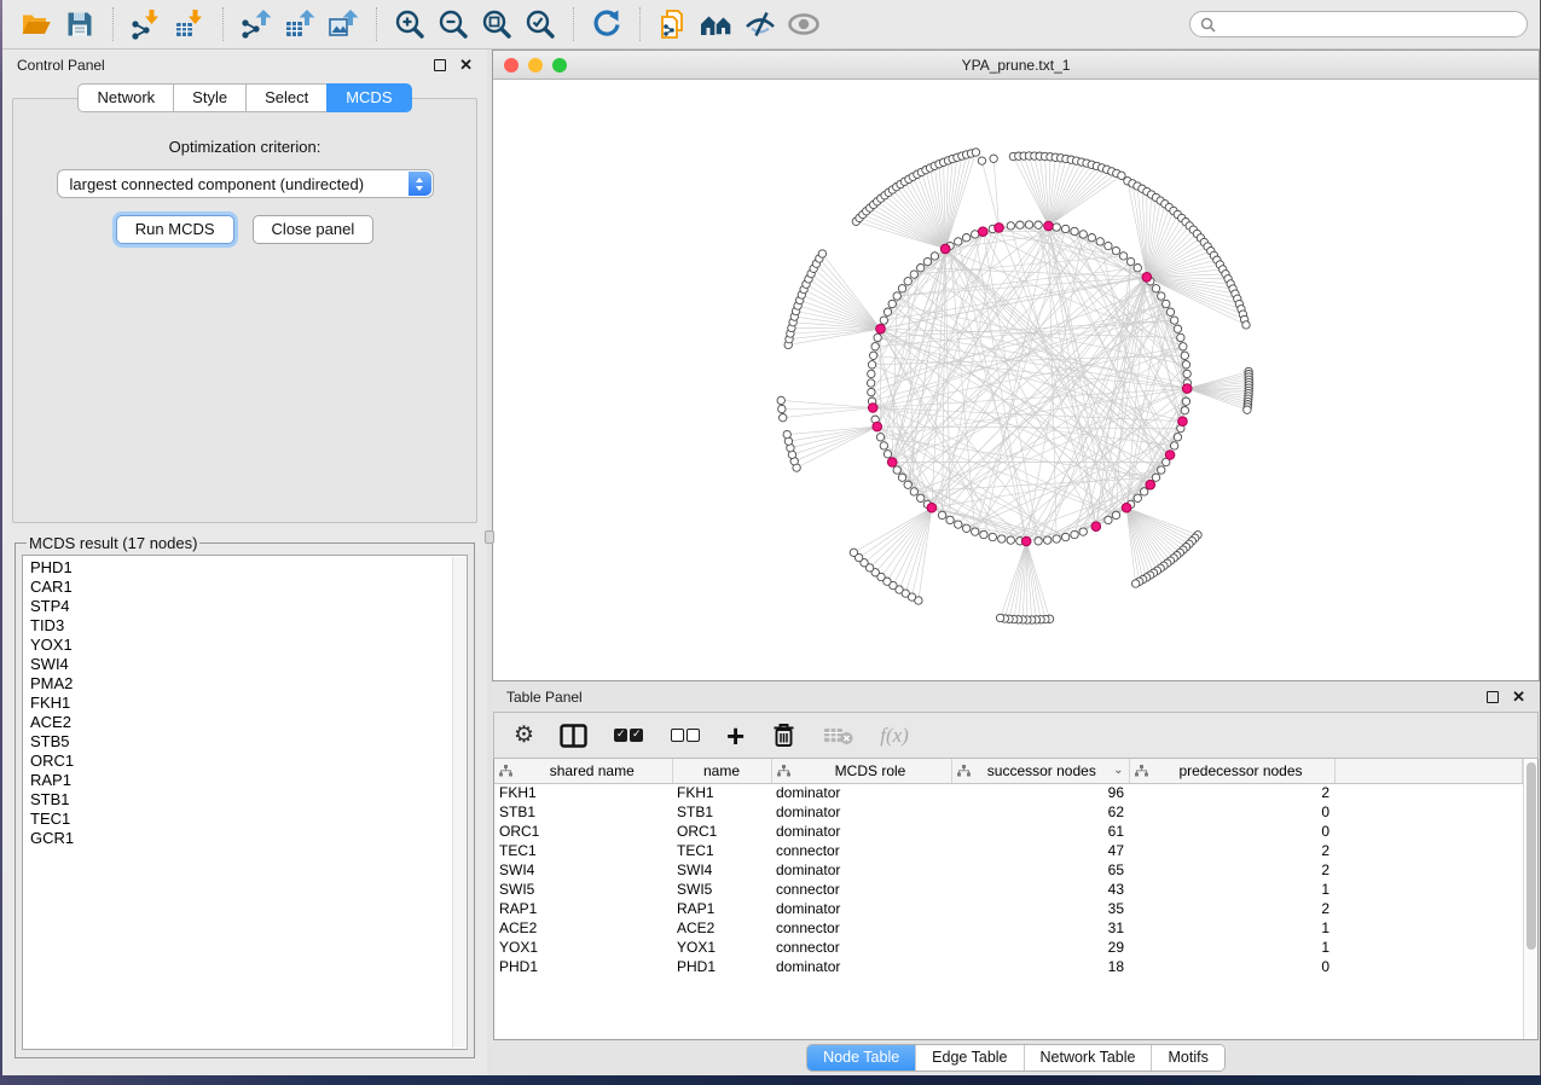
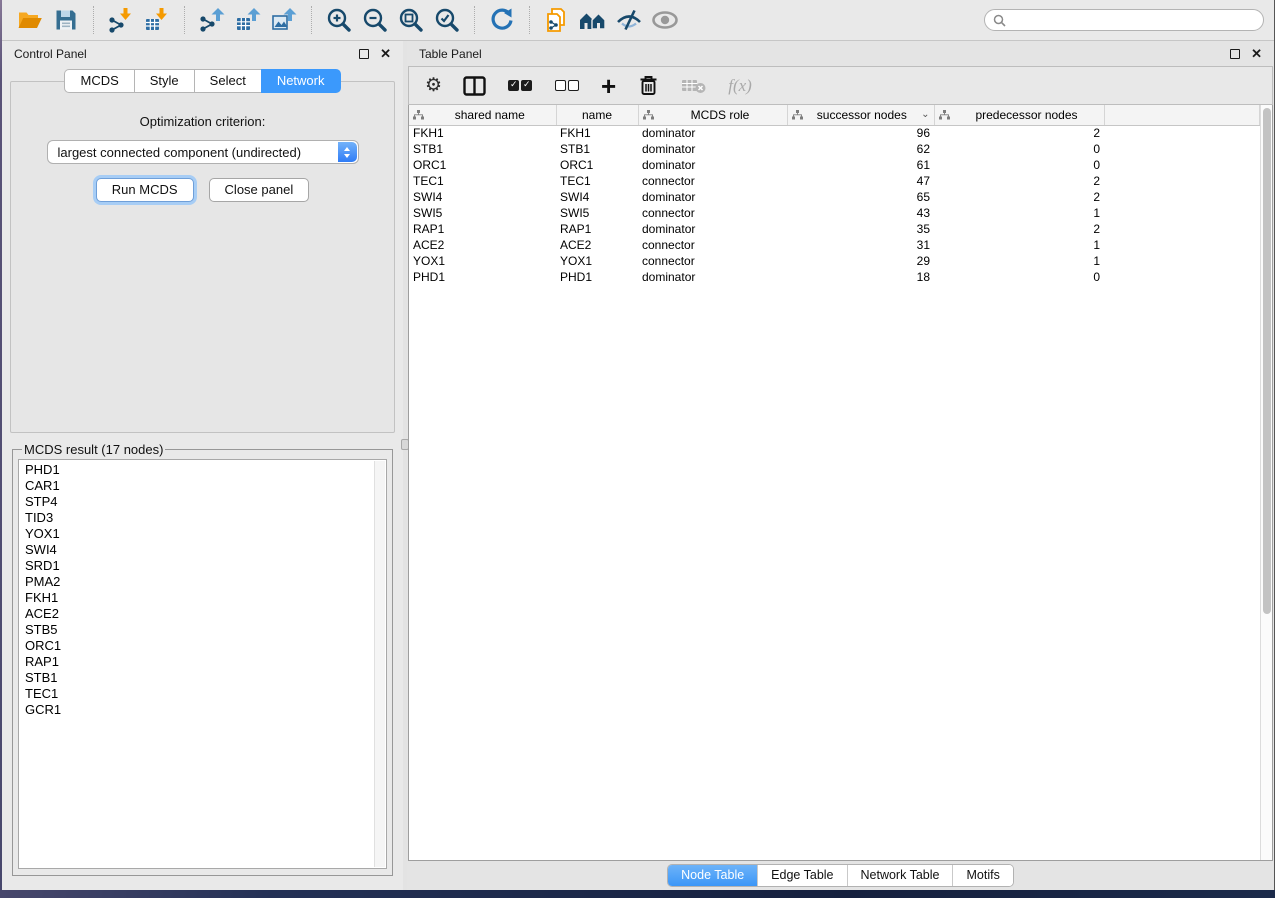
  Control Panel
  ✕
- Network
+ MCDS
  Style
  Select
- MCDS
+ Network
  Optimization criterion:
  largest connected component (undirected)
  Run MCDS
  Close panel
  MCDS result (17 nodes)
  PHD1
  CAR1
  STP4
  TID3
  YOX1
  SWI4
+ SRD1
  PMA2
  FKH1
  ACE2
  STB5
  ORC1
  RAP1
  STB1
  TEC1
  GCR1
- YPA_prune.txt_1
  Table Panel
  ✕
  ⚙
  +
  f(x)
  shared name	name	MCDS role	successor nodes ⌄	predecessor nodes
  FKH1	FKH1	dominator	96	2
  STB1	STB1	dominator	62	0
  ORC1	ORC1	dominator	61	0
  TEC1	TEC1	connector	47	2
  SWI4	SWI4	dominator	65	2
  SWI5	SWI5	connector	43	1
  RAP1	RAP1	dominator	35	2
  ACE2	ACE2	connector	31	1
  YOX1	YOX1	connector	29	1
  PHD1	PHD1	dominator	18	0
  Node Table
  Edge Table
  Network Table
  Motifs
